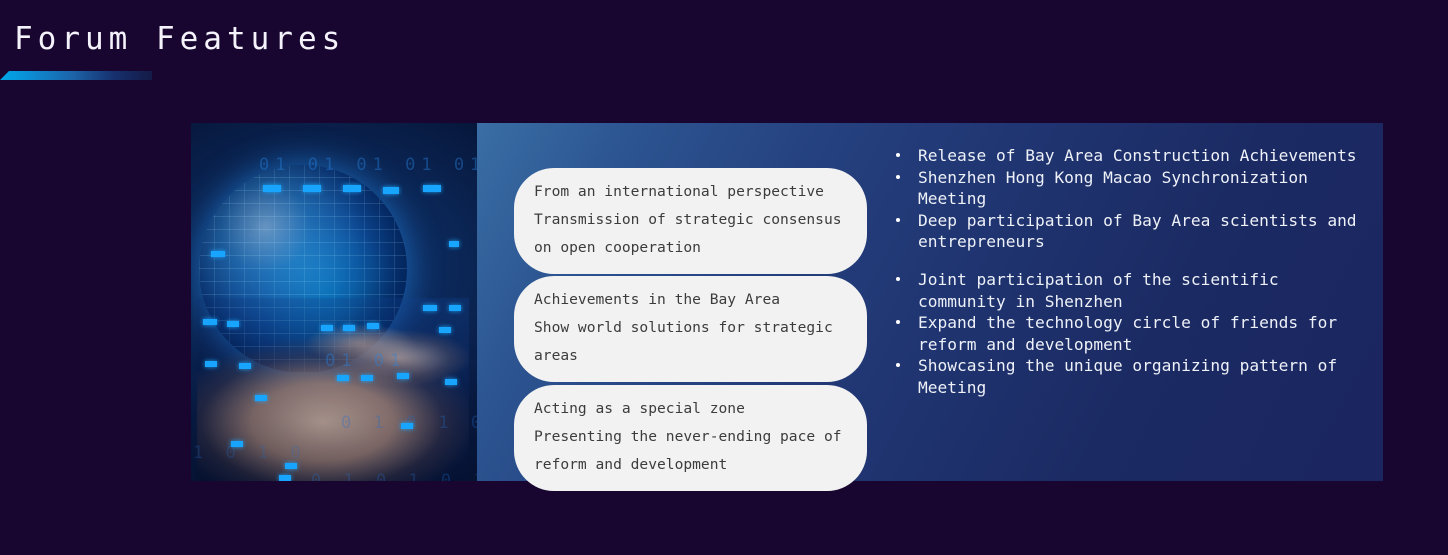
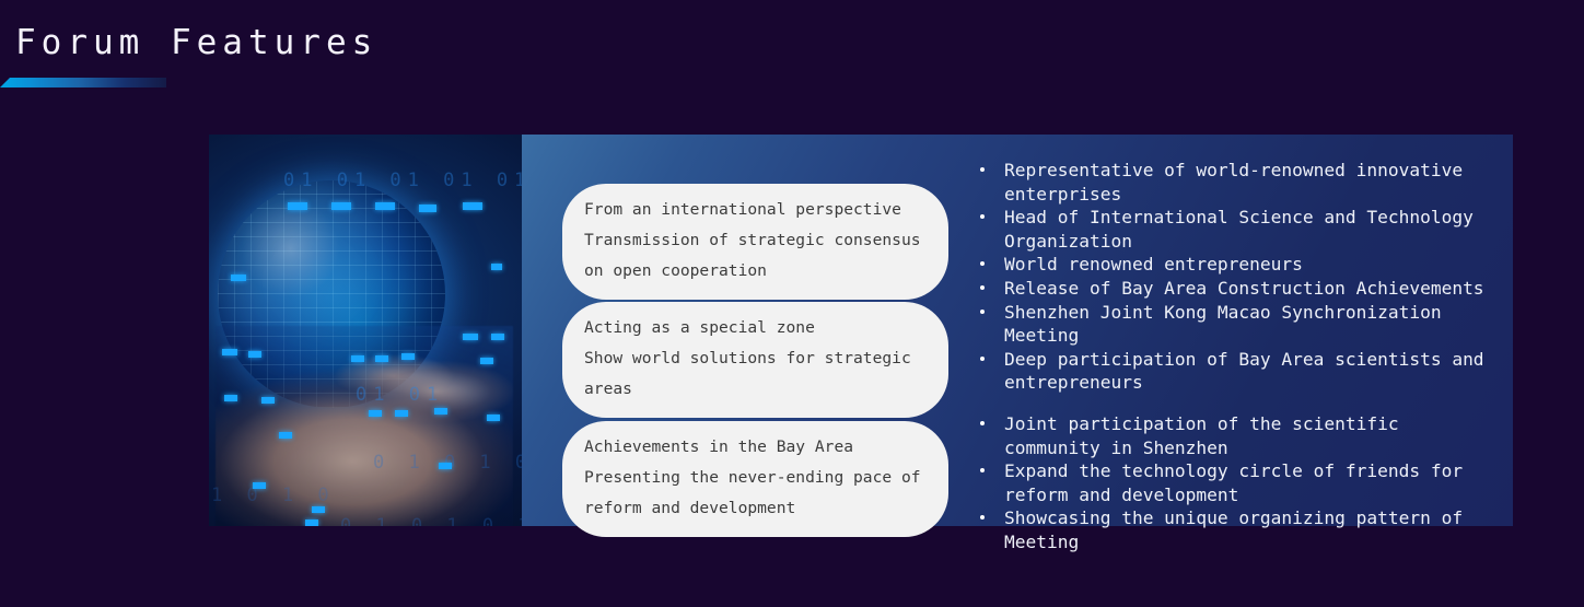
  Forum Features
  01 01 01 01 0
  01 01
  0 1 0 1
  1 0 1 0
  From an international perspective
  Transmission of strategic consensus on open cooperation
- Achievements in the Bay Area
+ Acting as a special zone
  Show world solutions for strategic areas
- Acting as a special zone
+ Achievements in the Bay Area
  Presenting the never-ending pace of reform and development
+ Representative of world-renowned innovative enterprises
+ Head of International Science and Technology Organization
+ World renowned entrepreneurs
  Release of Bay Area Construction Achievements
- Shenzhen Hong Kong Macao Synchronization Meeting
+ Shenzhen Joint Kong Macao Synchronization Meeting
  Deep participation of Bay Area scientists and entrepreneurs
  Joint participation of the scientific community in Shenzhen
  Expand the technology circle of friends for reform and development
  Showcasing the unique organizing pattern of Meeting
